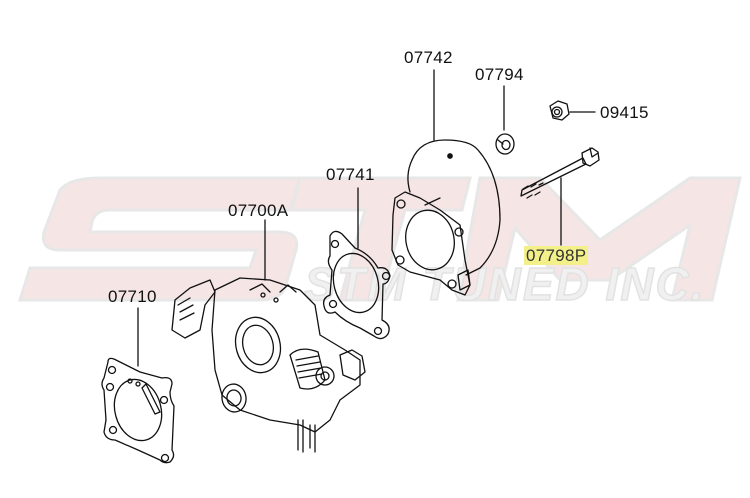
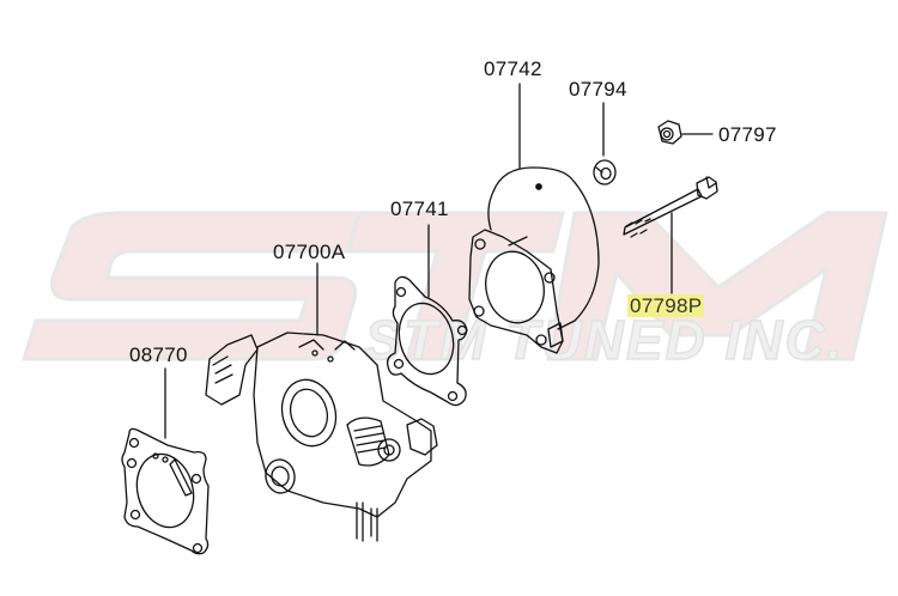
  STM TNED INC.
  07742
  07794
- 09415
+ 07797
  07741
  07700A
  07798P
- 07710
+ 08770
